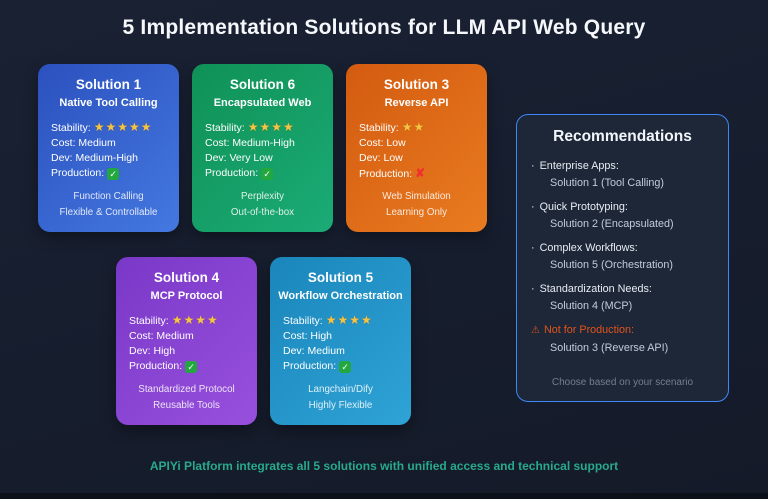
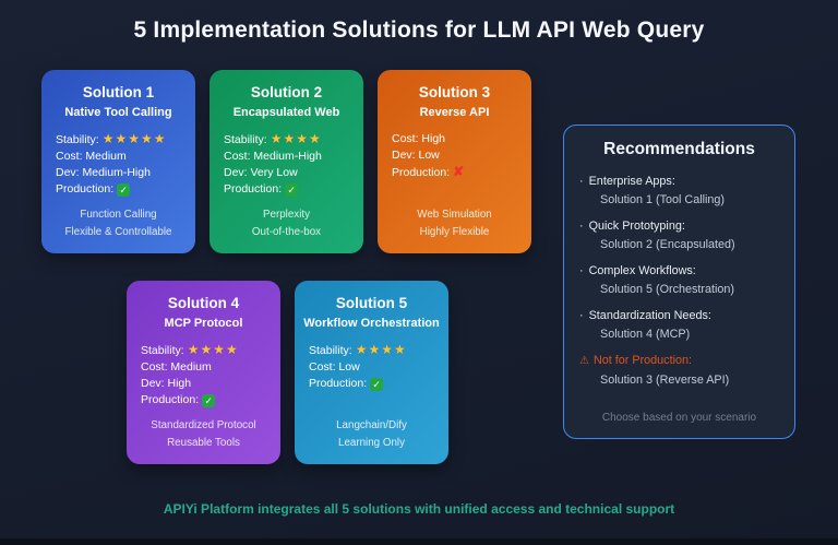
  5 Implementation Solutions for LLM API Web Query
  Solution 1
  Native Tool Calling
  Stability: ★★★★★
  Cost: Medium
  Dev: Medium-High
  Production: ✓
  Function Calling
  Flexible & Controllable
- Solution 6
+ Solution 2
  Encapsulated Web
  Stability: ★★★★
  Cost: Medium-High
  Dev: Very Low
  Production: ✓
  Perplexity
  Out-of-the-box
  Solution 3
  Reverse API
- Stability: ★★
- Cost: Low
+ Cost: High
  Dev: Low
  Production: ✘
  Web Simulation
- Learning Only
+ Highly Flexible
  Solution 4
  MCP Protocol
  Stability: ★★★★
  Cost: Medium
  Dev: High
  Production: ✓
  Standardized Protocol
  Reusable Tools
  Solution 5
  Workflow Orchestration
  Stability: ★★★★
- Cost: High
+ Cost: Low
- Dev: Medium
  Production: ✓
  Langchain/Dify
- Highly Flexible
+ Learning Only
  Recommendations
  · Enterprise Apps:
  Solution 1 (Tool Calling)
  · Quick Prototyping:
  Solution 2 (Encapsulated)
  · Complex Workflows:
  Solution 5 (Orchestration)
  · Standardization Needs:
  Solution 4 (MCP)
  ⚠ Not for Production:
  Solution 3 (Reverse API)
  Choose based on your scenario
  APIYi Platform integrates all 5 solutions with unified access and technical support
